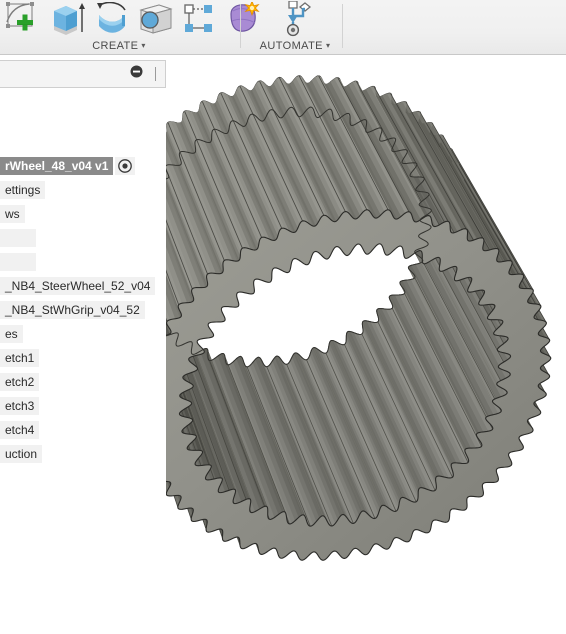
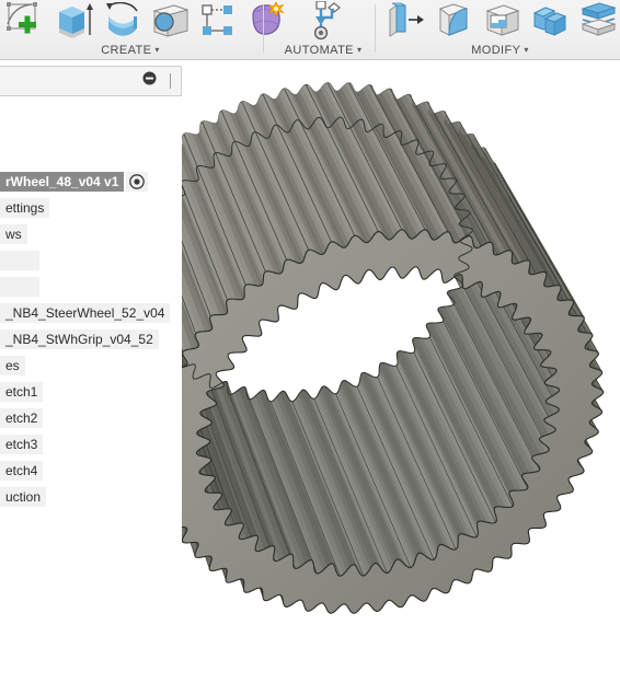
  CREATE ▾
  AUTOMATE ▾
+ MODIFY ▾
  rWheel_48_v04 v1
  ettings
  ws
  _NB4_SteerWheel_52_v04
  _NB4_StWhGrip_v04_52
  es
  etch1
  etch2
  etch3
  etch4
  uction
